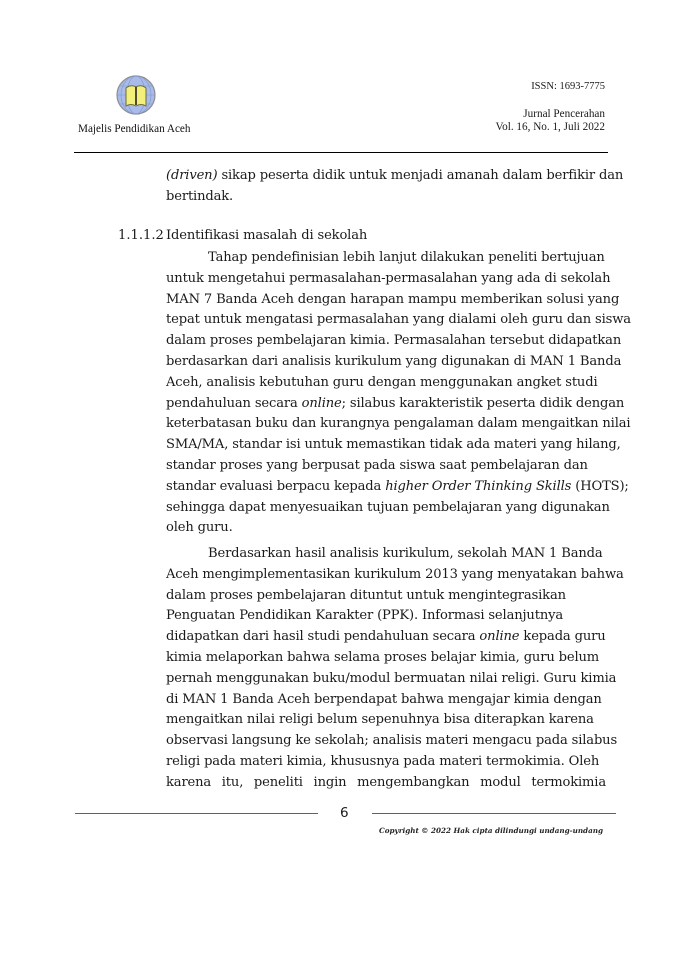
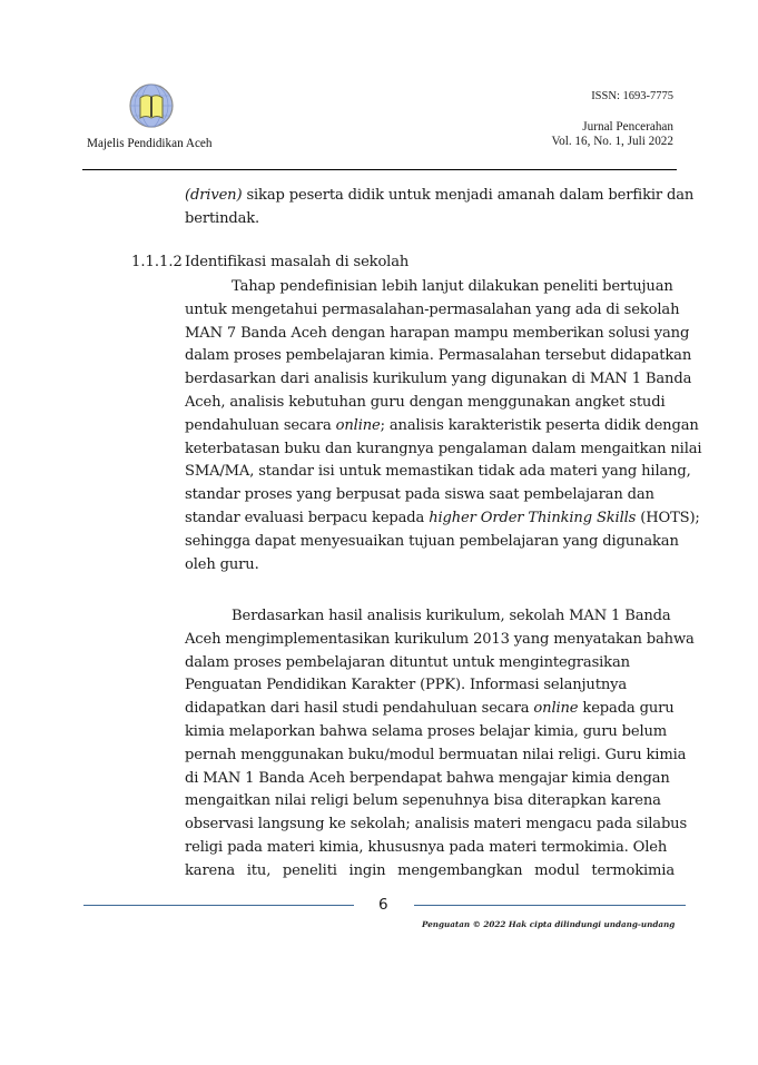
  Majelis Pendidikan Aceh
  ISSN: 1693-7775
  Jurnal Pencerahan
  Vol. 16, No. 1, Juli 2022
  (driven) sikap peserta didik untuk menjadi amanah dalam berfikir dan
  bertindak.
  1.1.1.2
  Identifikasi masalah di sekolah
  Tahap pendefinisian lebih lanjut dilakukan peneliti bertujuan
  untuk mengetahui permasalahan-permasalahan yang ada di sekolah
  MAN 7 Banda Aceh dengan harapan mampu memberikan solusi yang
- tepat untuk mengatasi permasalahan yang dialami oleh guru dan siswa
  dalam proses pembelajaran kimia. Permasalahan tersebut didapatkan
  berdasarkan dari analisis kurikulum yang digunakan di MAN 1 Banda
  Aceh, analisis kebutuhan guru dengan menggunakan angket studi
- pendahuluan secara online; silabus karakteristik peserta didik dengan
+ pendahuluan secara online; analisis karakteristik peserta didik dengan
  keterbatasan buku dan kurangnya pengalaman dalam mengaitkan nilai
  SMA/MA, standar isi untuk memastikan tidak ada materi yang hilang,
  standar proses yang berpusat pada siswa saat pembelajaran dan
  standar evaluasi berpacu kepada higher Order Thinking Skills (HOTS);
  sehingga dapat menyesuaikan tujuan pembelajaran yang digunakan
  oleh guru.
  Berdasarkan hasil analisis kurikulum, sekolah MAN 1 Banda
  Aceh mengimplementasikan kurikulum 2013 yang menyatakan bahwa
  dalam proses pembelajaran dituntut untuk mengintegrasikan
  Penguatan Pendidikan Karakter (PPK). Informasi selanjutnya
  didapatkan dari hasil studi pendahuluan secara online kepada guru
  kimia melaporkan bahwa selama proses belajar kimia, guru belum
  pernah menggunakan buku/modul bermuatan nilai religi. Guru kimia
  di MAN 1 Banda Aceh berpendapat bahwa mengajar kimia dengan
  mengaitkan nilai religi belum sepenuhnya bisa diterapkan karena
  observasi langsung ke sekolah; analisis materi mengacu pada silabus
  religi pada materi kimia, khususnya pada materi termokimia. Oleh
  karena itu, peneliti ingin mengembangkan modul termokimia
  6
- Copyright © 2022 Hak cipta dilindungi undang-undang
+ Penguatan © 2022 Hak cipta dilindungi undang-undang
